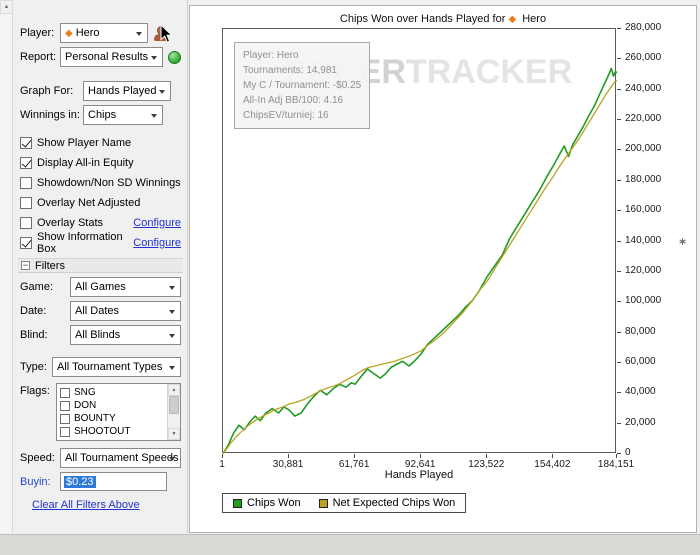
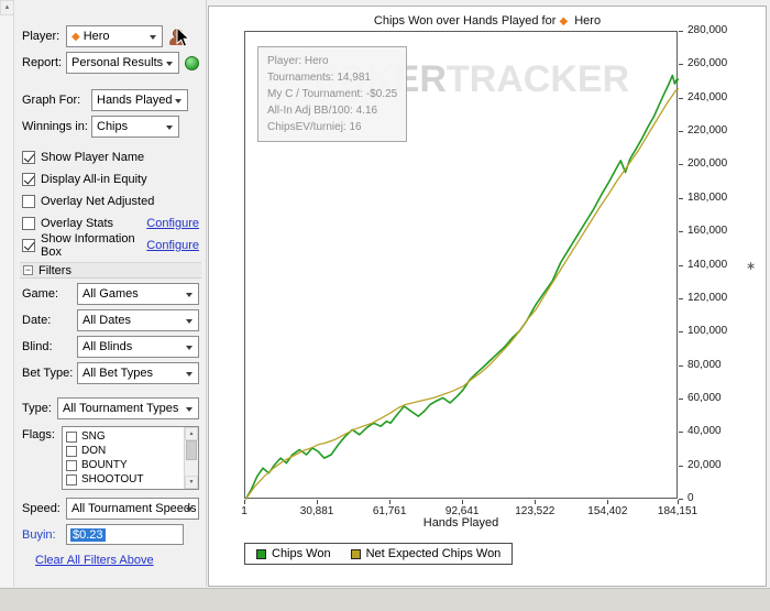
  Player:
  ◆
  Hero
  Report:
  Personal Results
  Graph For:
  Hands Played
  Winnings in:
  Chips
  Show Player Name
  Display All-in Equity
- Showdown/Non SD Winnings
  Overlay Net Adjusted
  Overlay Stats
  Configure
  Show Information Box
  Configure
  Filters
  Game:
  All Games
  Date:
  All Dates
  Blind:
  All Blinds
+ Bet Type:
+ All Bet Types
  Type:
  All Tournament Types
  Flags:
  SNG
  DON
  BOUNTY
  SHOOTOUT
  Speed:
  All Tournament Speeds
  Buyin:
  $0.23
  Clear All Filters Above
  Chips Won over Hands Played for ◆ Hero
  Player: Hero
  Tournaments: 14,981
  My C / Tournament: -$0.25
  All-In Adj BB/100: 4.16
  ChipsEV/turniej: 16
  0
  20,000
  40,000
  60,000
  80,000
  100,000
  120,000
  140,000
  160,000
  180,000
  200,000
  220,000
  240,000
  260,000
  280,000
  1
  30,881
  61,761
  92,641
  123,522
  154,402
  184,151
  Hands Played
  Chips Won
  Net Expected Chips Won
  ∗
